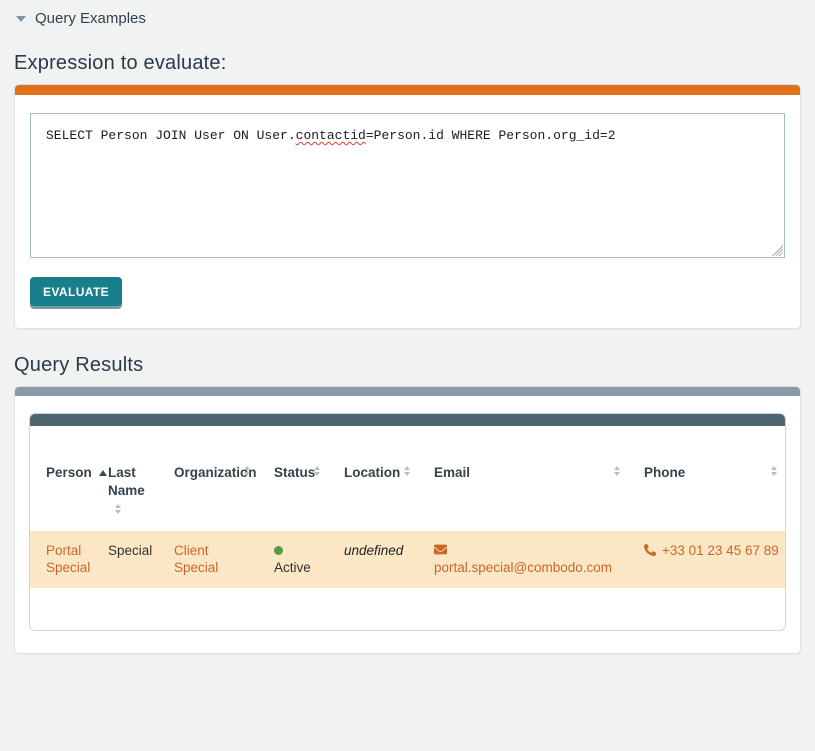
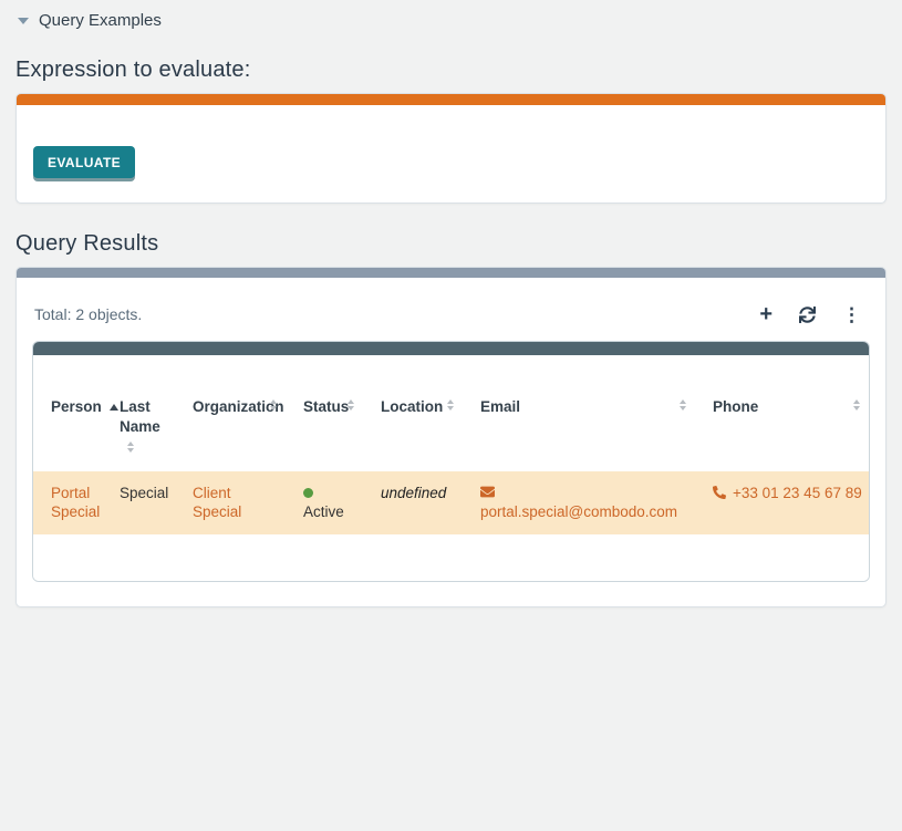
  Query Examples
  Expression to evaluate:
- SELECT Person JOIN User ON User.contactid=Person.id WHERE Person.org_id=2
  EVALUATE
  Query Results
+ Total: 2 objects.
+ +
+ ⋮
  Person	Last Name	Organization	Status	Location	Email	Phone
  Portal Special	Special	Client Special	Active	undefined	portal.special@combodo.com	+33 01 23 45 67 89
